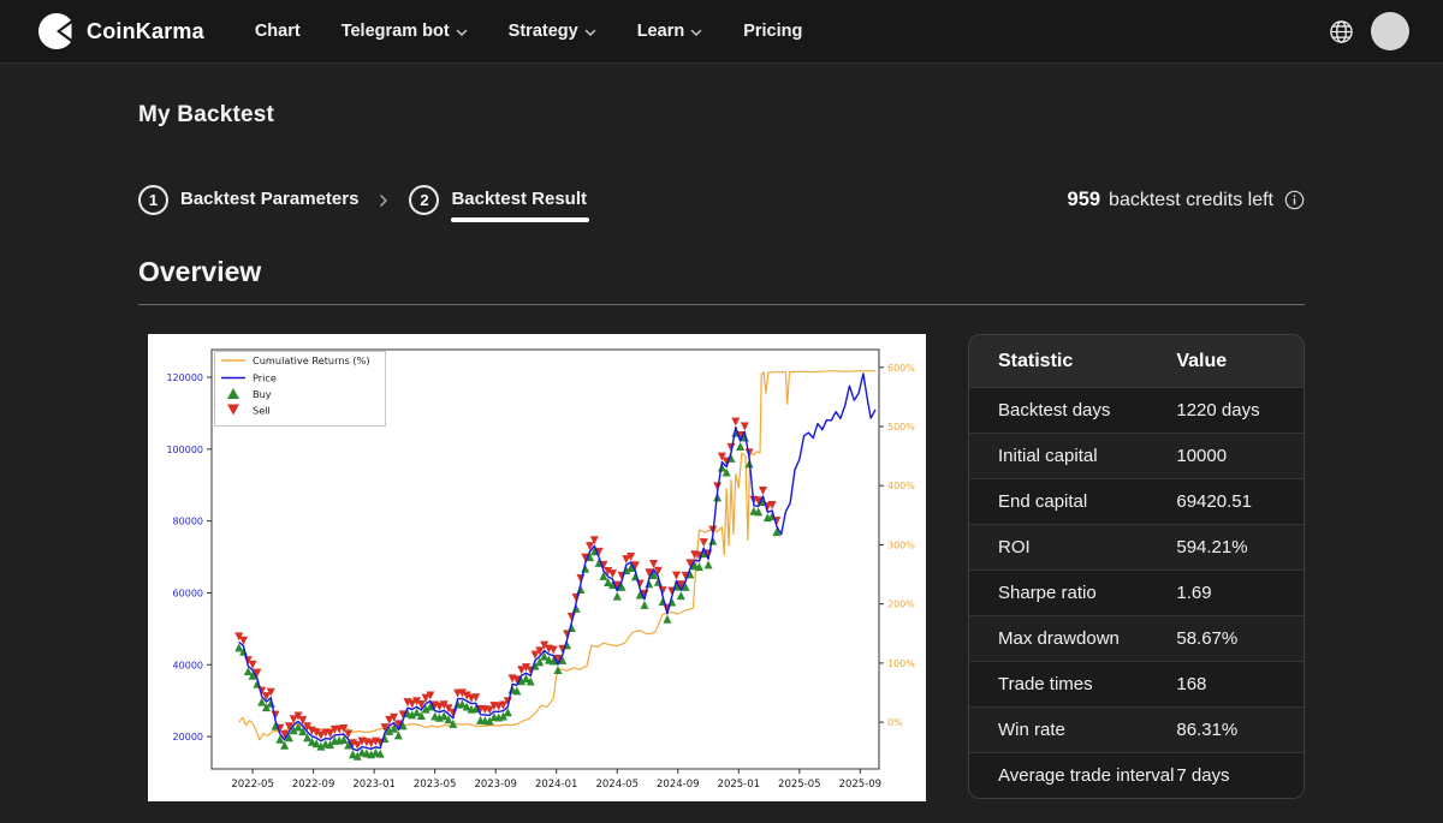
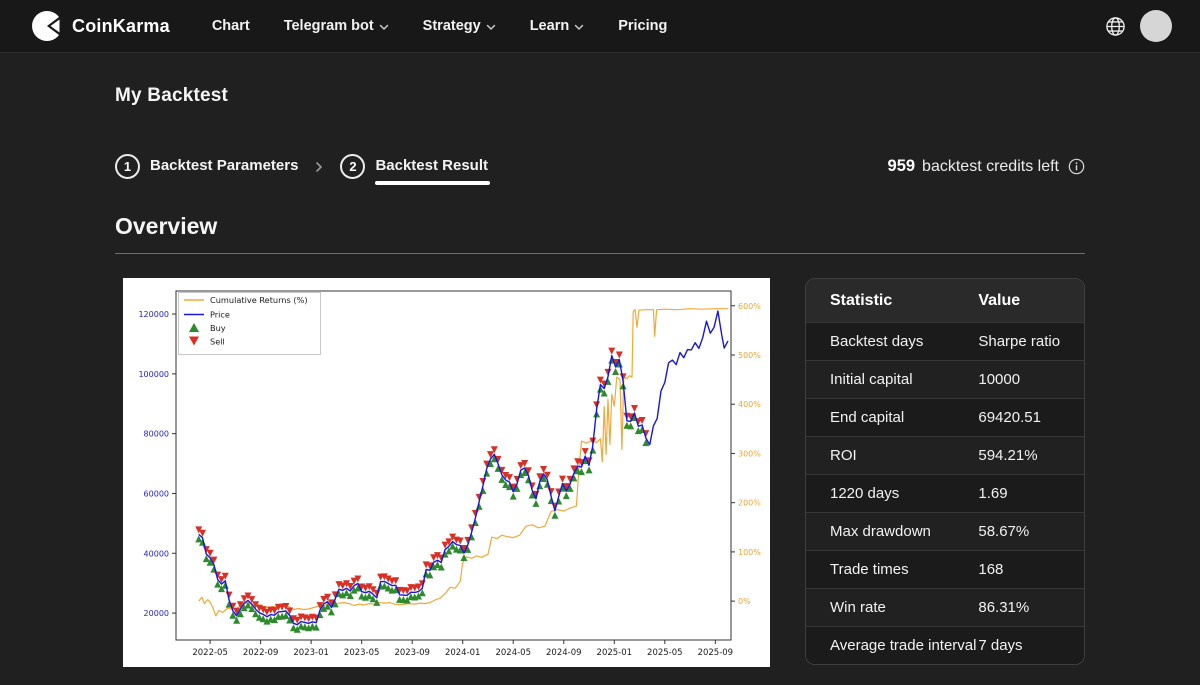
  CoinKarma
  Chart
  Telegram bot
  Strategy
  Learn
  Pricing
  My Backtest
  1
  Backtest Parameters
  2
  Backtest Result
  959
  backtest credits left
  Overview
  2022-05
  2022-09
  2023-01
  2023-05
  2023-09
  2024-01
  2024-05
  2024-09
  2025-01
  2025-05
  2025-09
  20000
  40000
  60000
  80000
  100000
  120000
  0%
  100%
  200%
  300%
  400%
  500%
  600%
  Cumulative Returns (%)
  Price
  Buy
  Sell
  Statistic	Value
- Backtest days	1220 days
+ Backtest days	Sharpe ratio
  Initial capital	10000
  End capital	69420.51
  ROI	594.21%
- Sharpe ratio	1.69
+ 1220 days	1.69
  Max drawdown	58.67%
  Trade times	168
  Win rate	86.31%
  Average trade interval	7 days
